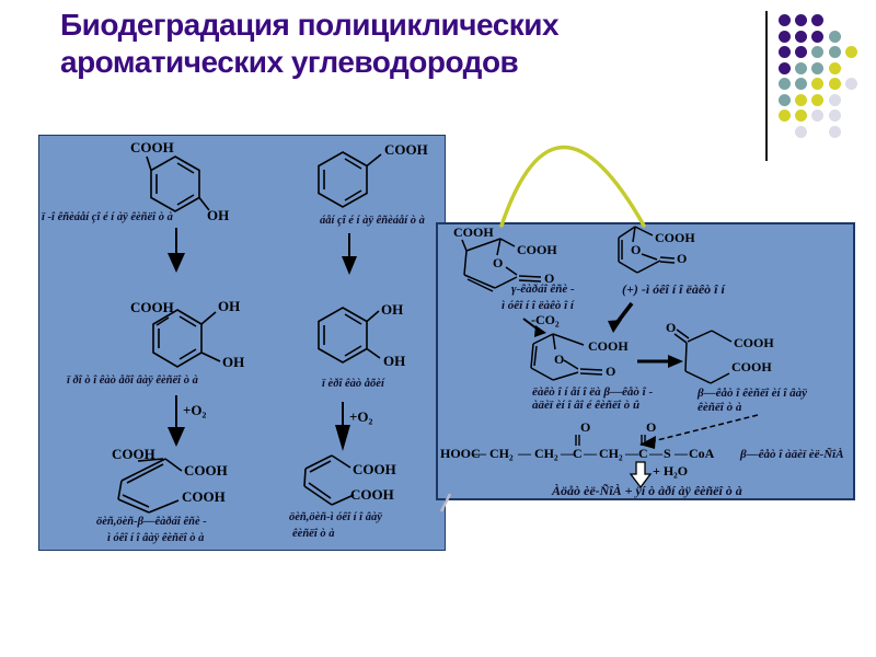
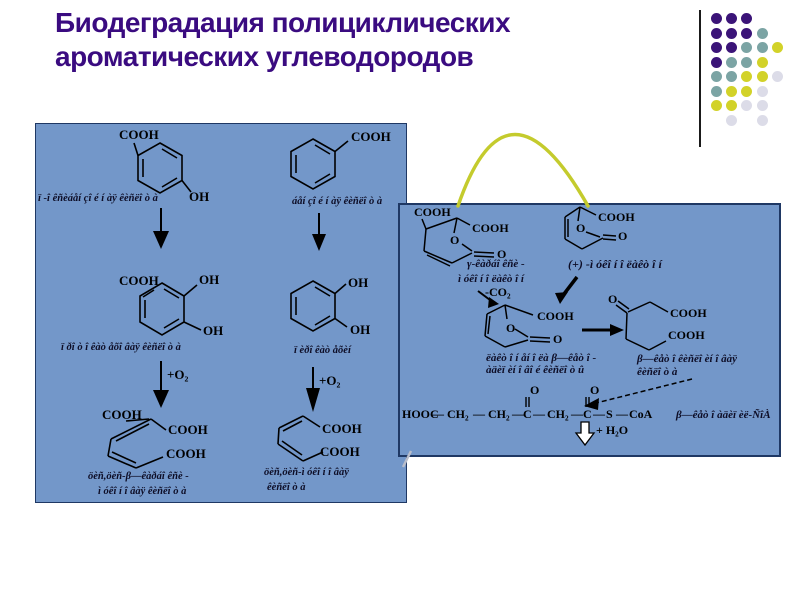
  Биодеградация полициклических ароматических углеводородов
  COOH
  OH
  ï -î êñèáåí çî é í àÿ êèñëî ò à
  COOH
  OH
  OH
  ï ðî ò î êàò åõî âàÿ êèñëî ò à
  +O₂
  COOH
  COOH
  COOH
  öèñ,öèñ-β—êàðáî êñè -
  ì óêî í î âàÿ êèñëî ò à
  COOH
- áåí çî é í àÿ êñèáåí ò à
+ áåí çî é í àÿ êèñëî ò à
  OH
  OH
  ï èðî êàò åõèí
  +O₂
  COOH
  COOH
  öèñ,öèñ-ì óêî í î âàÿ
  êèñëî ò à
  COOH
  COOH
  O
  O
  γ-êàðáî êñè -
  ì óêî í î ëàêò î í
  -CO₂
  COOH
  O
  O
  (+) -ì óêî í î ëàêò î í
  COOH
  O
  O
  ëàêò î í åí î ëà β—êåò î -
  àäèï èí î âî é êèñëî ò û
  O
  COOH
  COOH
  β—êåò î êèñëî èí î âàÿ
  êèñëî ò à
  O
  O
  HOOC
  —
  CH₂
  —
  CH₂
  —
  C
  —
  CH₂
  —
  C
  —
  S
  —
  CoA
  β—êåò î àäèï èë-ÑîÀ
  + H₂O
- Àöåò èë-ÑîÀ + ÿí ò àðí àÿ êèñëî ò à
